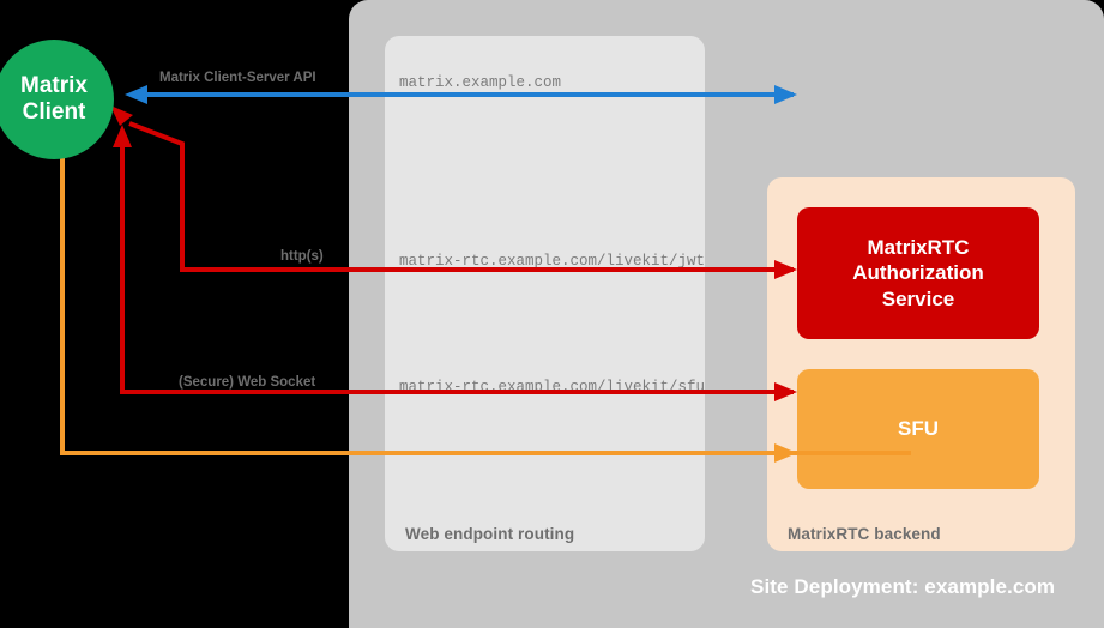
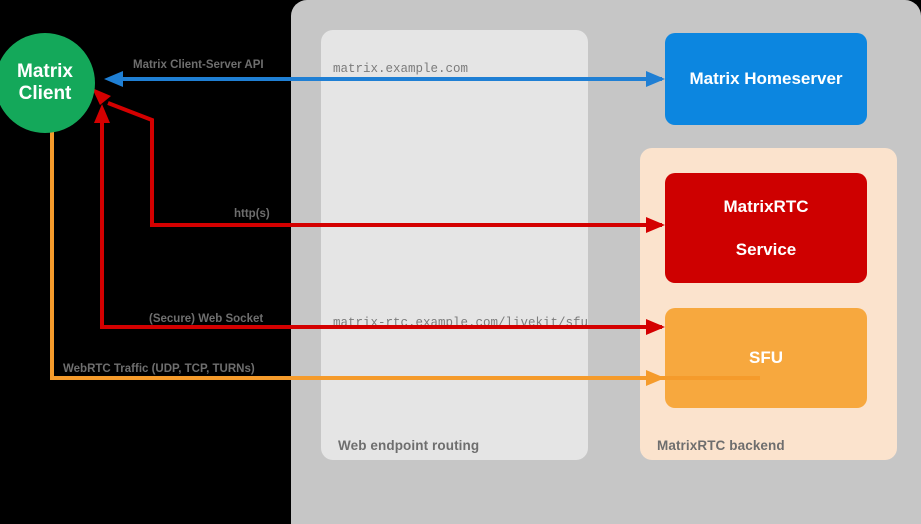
  matrix.example.com
- matrix-rtc.example.com/livekit/jwt
  matrix-rtc.example.com/livekit/sfu
+ Matrix Homeserver
  MatrixRTC
- Authorization
  Service
  SFU
  Matrix
  Client
  Matrix Client-Server API
  http(s)
  (Secure) Web Socket
+ WebRTC Traffic (UDP, TCP, TURNs)
  Web endpoint routing
  MatrixRTC backend
- Site Deployment: example.com
